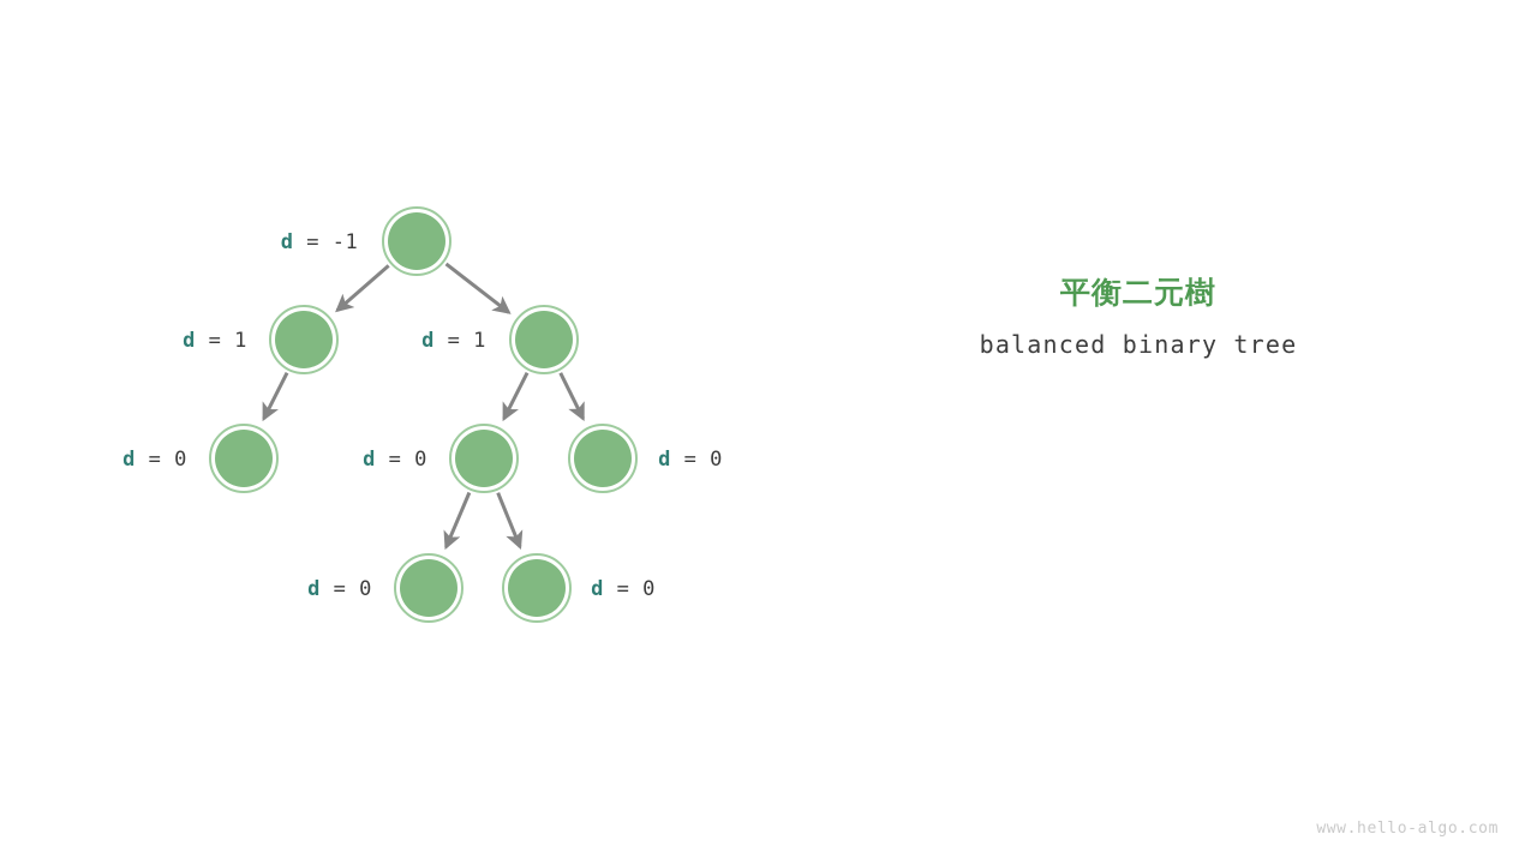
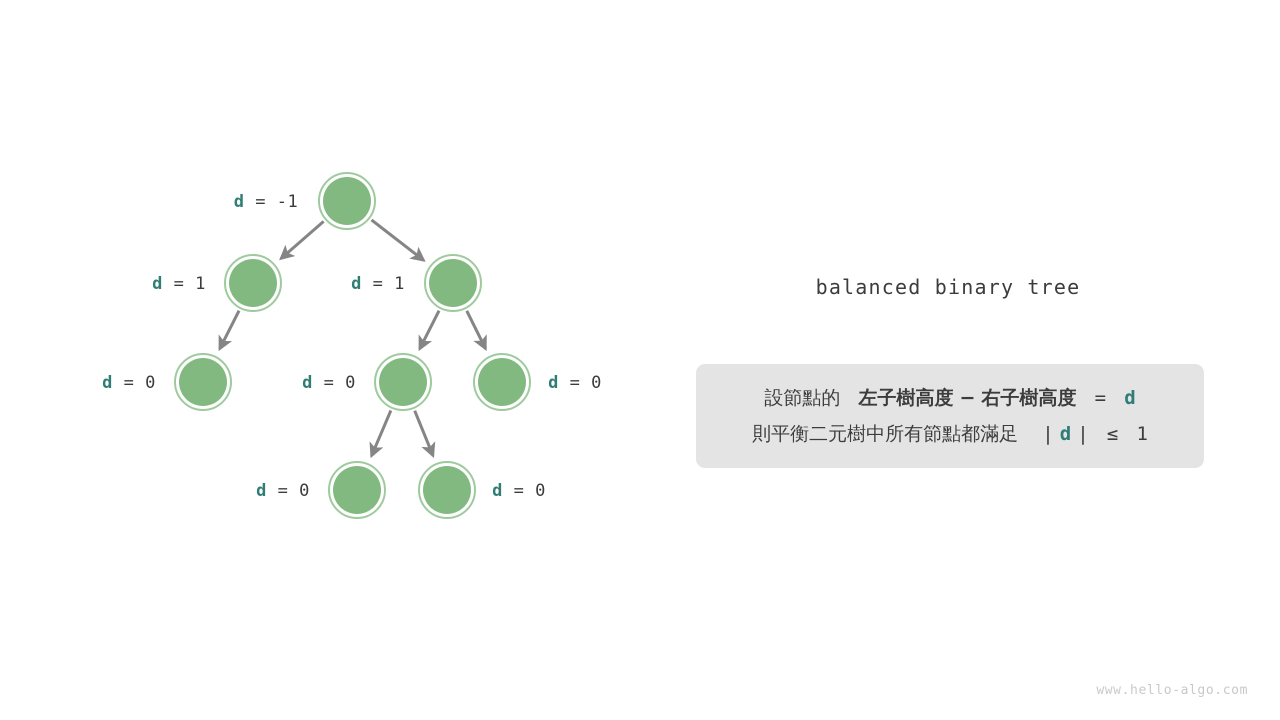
  d = -1
  d = 1
  d = 1
  d = 0
  d = 0
  d = 0
  d = 0
  d = 0
- 平衡二元樹
  balanced binary tree
+ 設節點的 左子樹高度 − 右子樹高度 = d
+ 則平衡二元樹中所有節點都滿足 | d | ≤ 1
  www.hello-algo.com
